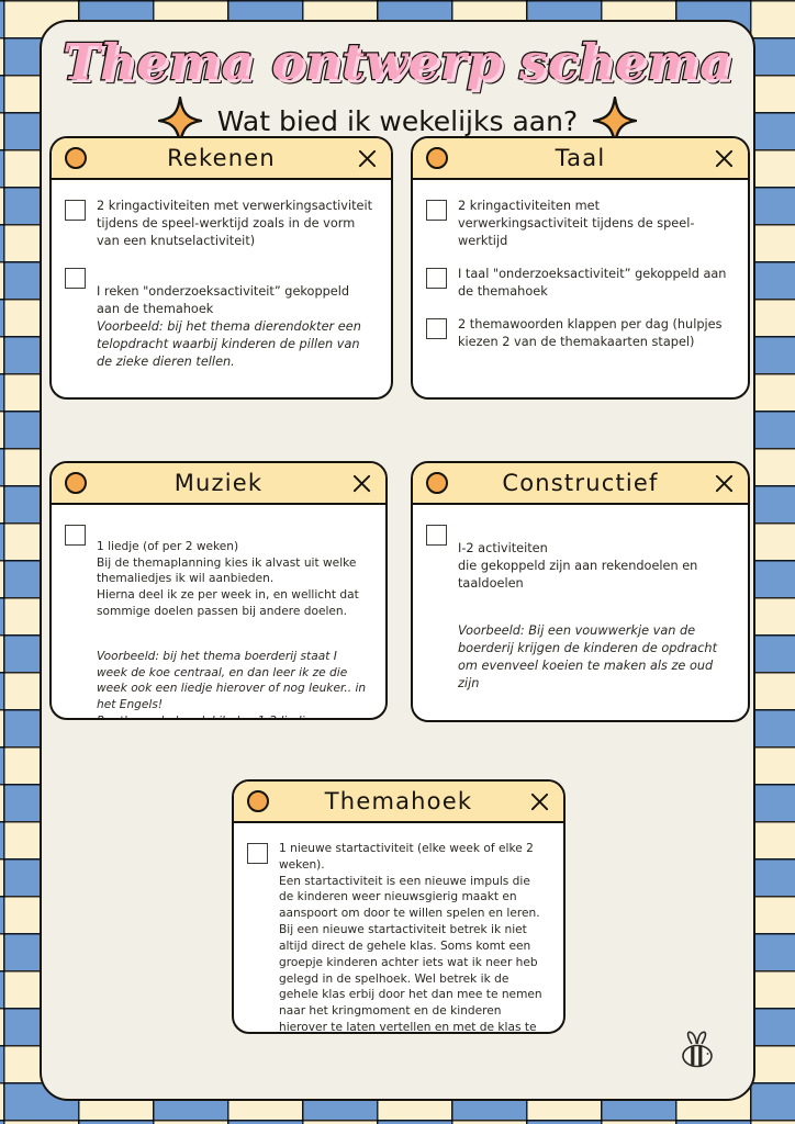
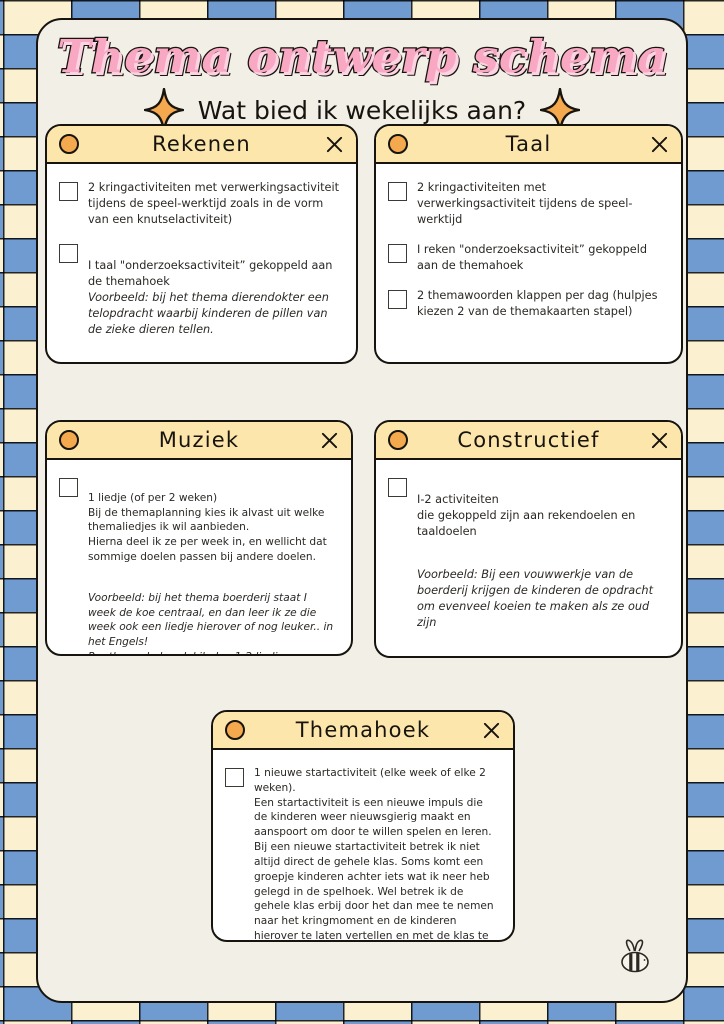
  Thema ontwerp schema
  Wat bied ik wekelijks aan?
  Rekenen
  2 kringactiviteiten met verwerkingsactiviteit tijdens de speel-werktijd zoals in de vorm van een knutselactiviteit)
- I reken "onderzoeksactiviteit” gekoppeld aan de themahoek
+ I taal "onderzoeksactiviteit” gekoppeld aan de themahoek
  Voorbeeld: bij het thema dierendokter een telopdracht waarbij kinderen de pillen van de zieke dieren tellen.
  Taal
  2 kringactiviteiten met verwerkingsactiviteit tijdens de speel-werktijd
- I taal "onderzoeksactiviteit” gekoppeld aan de themahoek
+ I reken "onderzoeksactiviteit” gekoppeld aan de themahoek
  2 themawoorden klappen per dag (hulpjes kiezen 2 van de themakaarten stapel)
  Muziek
  1 liedje (of per 2 weken)
  Bij de themaplanning kies ik alvast uit welke themaliedjes ik wil aanbieden.
  Hierna deel ik ze per week in, en wellicht dat sommige doelen passen bij andere doelen.
  Voorbeeld: bij het thema boerderij staat I week de koe centraal, en dan leer ik ze die week ook een liedje hierover of nog leuker.. in het Engels!
  Constructief
  I-2 activiteiten
  die gekoppeld zijn aan rekendoelen en taaldoelen
  Voorbeeld: Bij een vouwwerkje van de boerderij krijgen de kinderen de opdracht om evenveel koeien te maken als ze oud zijn
  Themahoek
  1 nieuwe startactiviteit (elke week of elke 2 weken).
  Een startactiviteit is een nieuwe impuls die de kinderen weer nieuwsgierig maakt en aanspoort om door te willen spelen en leren.
  Bij een nieuwe startactiviteit betrek ik niet altijd direct de gehele klas. Soms komt een groepje kinderen achter iets wat ik neer heb gelegd in de spelhoek. Wel betrek ik de gehele klas erbij door het dan mee te nemen naar het kringmoment en de kinderen hierover te laten vertellen en met de klas te
